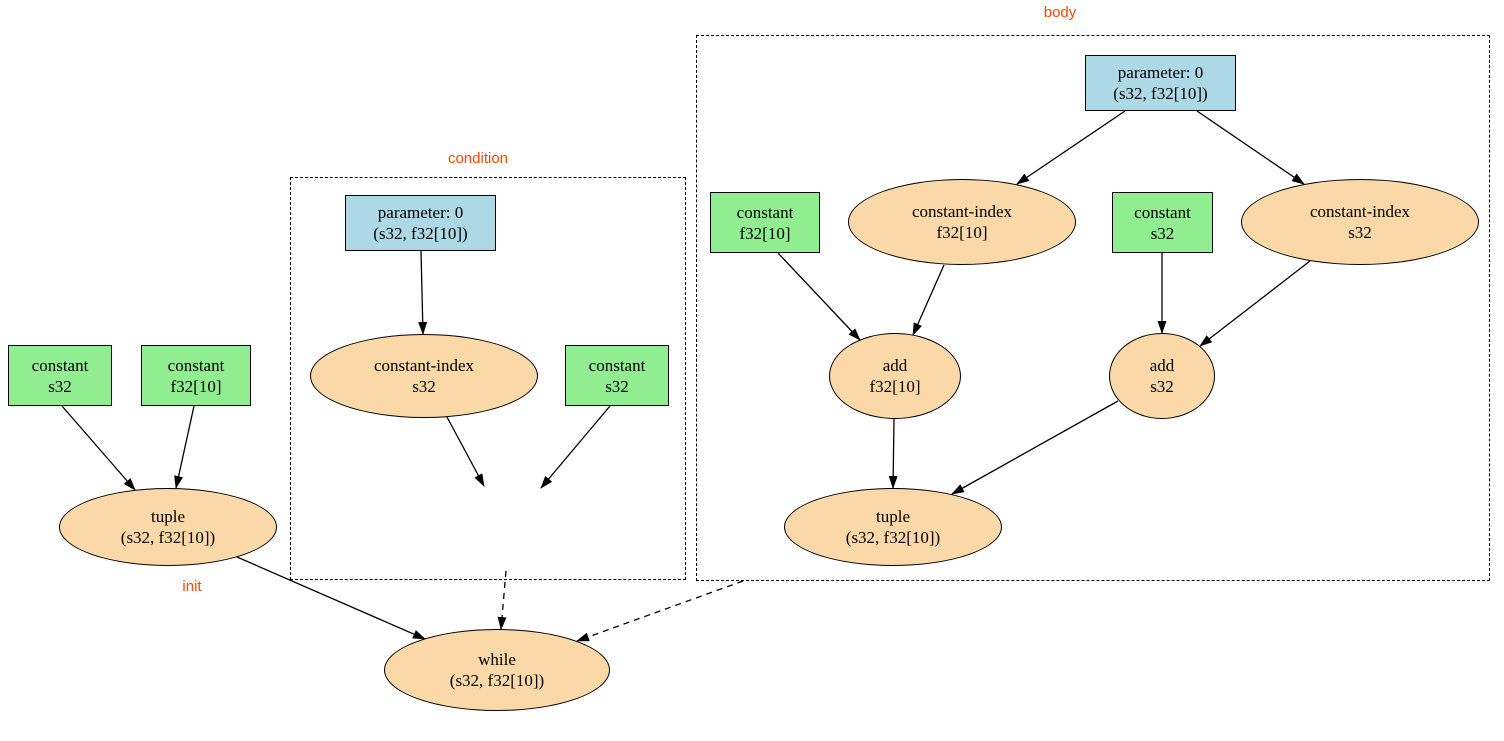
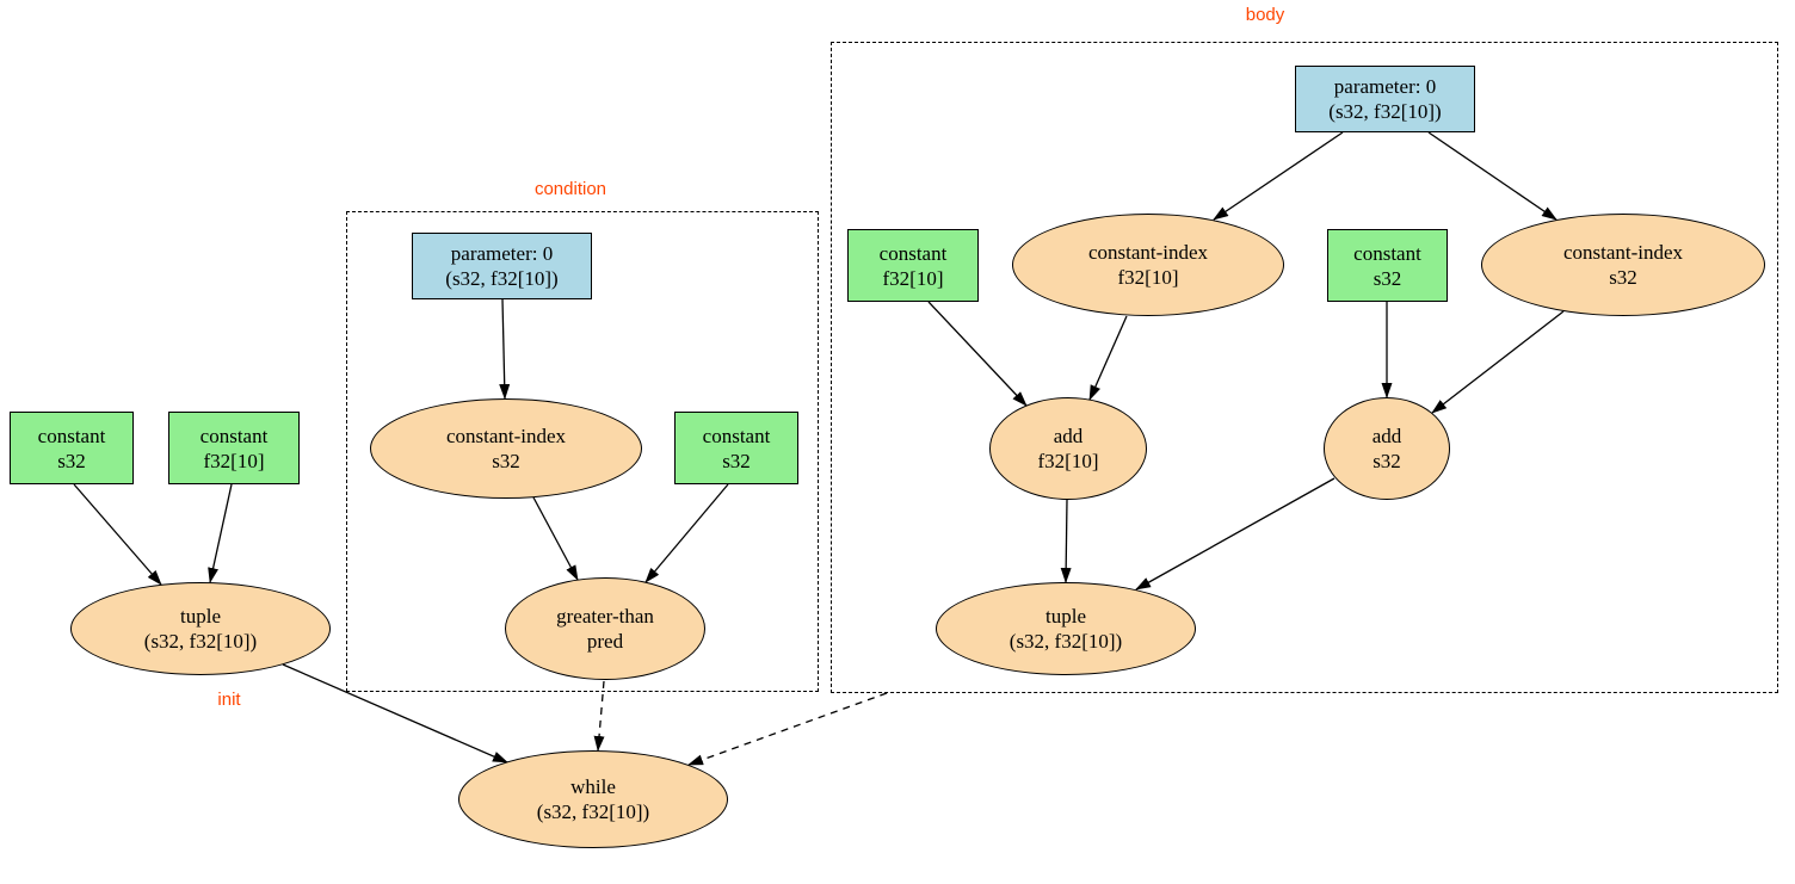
  condition
  body
  init
  constant
  s32
  constant
  f32[10]
  tuple
  (s32, f32[10])
  parameter: 0
  (s32, f32[10])
  constant-index
  s32
  constant
  s32
+ greater-than
+ pred
  parameter: 0
  (s32, f32[10])
  constant
  f32[10]
  constant-index
  f32[10]
  constant
  s32
  constant-index
  s32
  add
  f32[10]
  add
  s32
  tuple
  (s32, f32[10])
  while
  (s32, f32[10])
